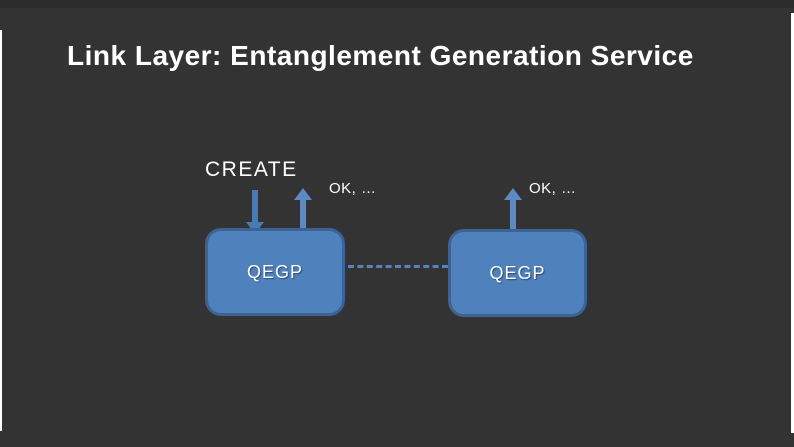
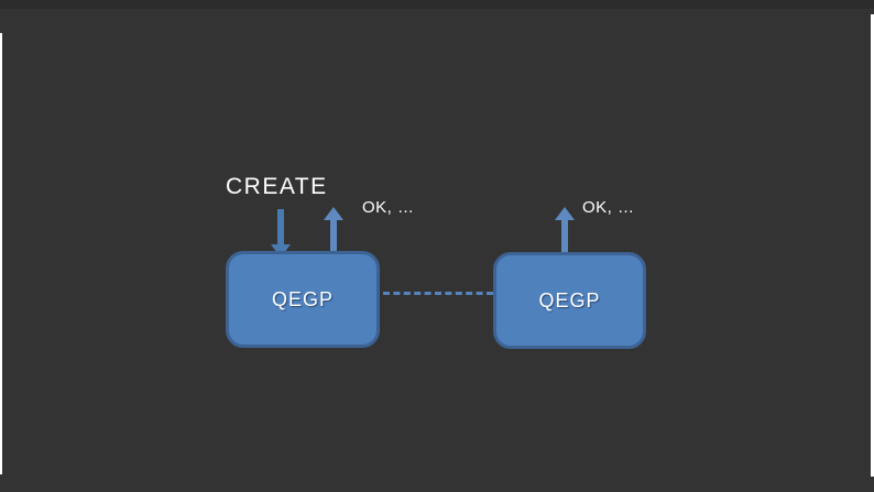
- Link Layer: Entanglement Generation Service
  CREATE
  OK, …
  OK, …
  QEGP
  QEGP
